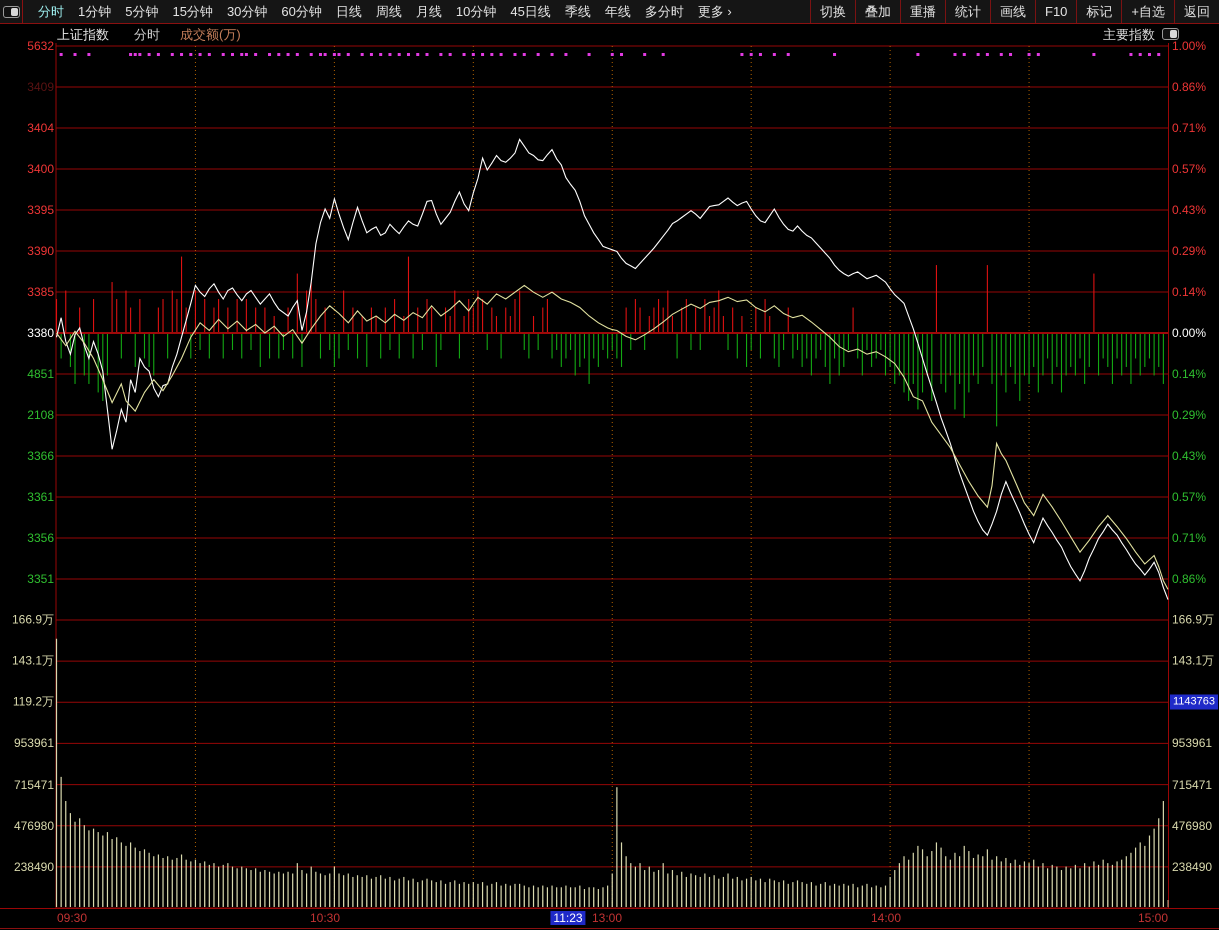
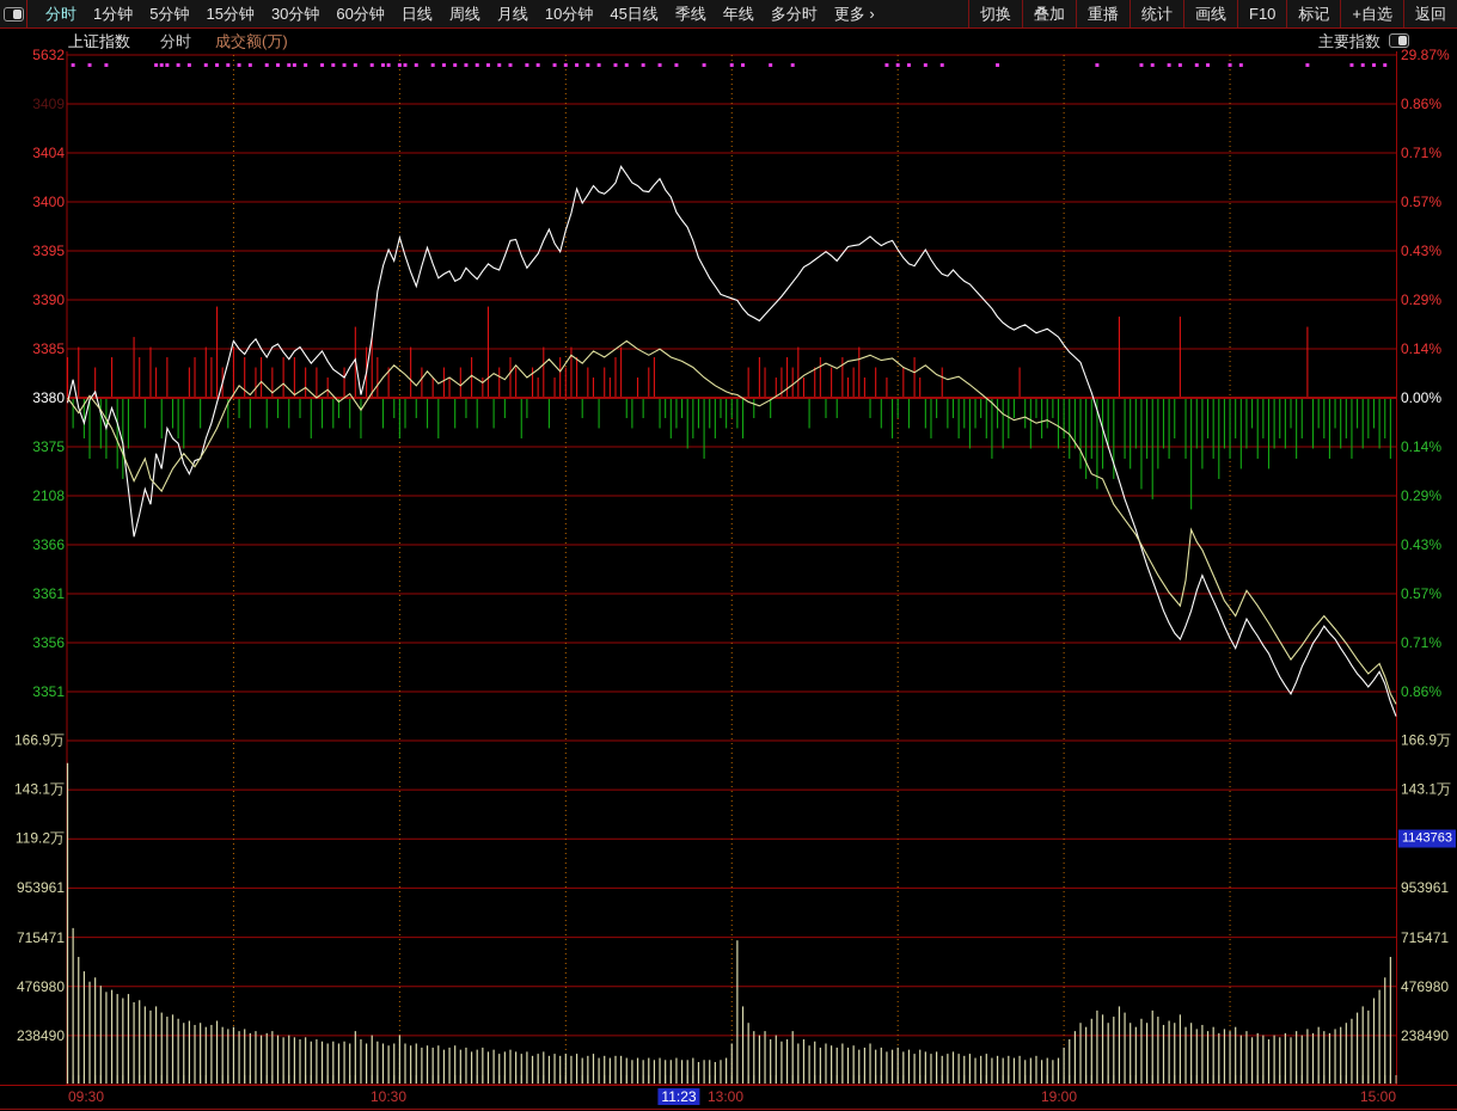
  分时
  1分钟
  5分钟
  15分钟
  30分钟
  60分钟
  日线
  周线
  月线
  10分钟
  45日线
  季线
  年线
  多分时
  更多 ›
  切换
  叠加
  重播
  统计
  画线
  F10
  标记
  +自选
  返回
  上证指数
  分时
  成交额(万)
  主要指数
  5632
  3409
  3404
  3400
  3395
  3390
  3385
  3380
- 4851
+ 3375
  2108
  3366
  3361
  3356
  3351
- 1.00%
+ 29.87%
  0.86%
  0.71%
  0.57%
  0.43%
  0.29%
  0.14%
  0.00%
  0.14%
  0.29%
  0.43%
  0.57%
  0.71%
  0.86%
  166.9万
  166.9万
  143.1万
  143.1万
  119.2万
  1143763
  953961
  953961
  715471
  715471
  476980
  476980
  238490
  238490
  09:30
  10:30
  13:00
- 14:00
+ 19:00
  15:00
  11:23
